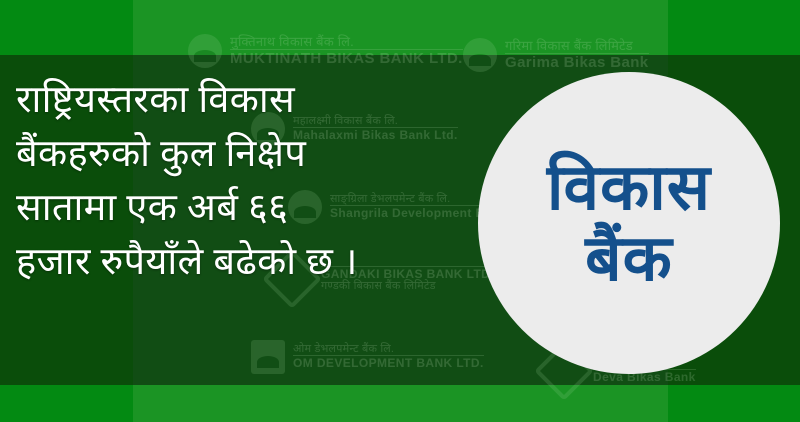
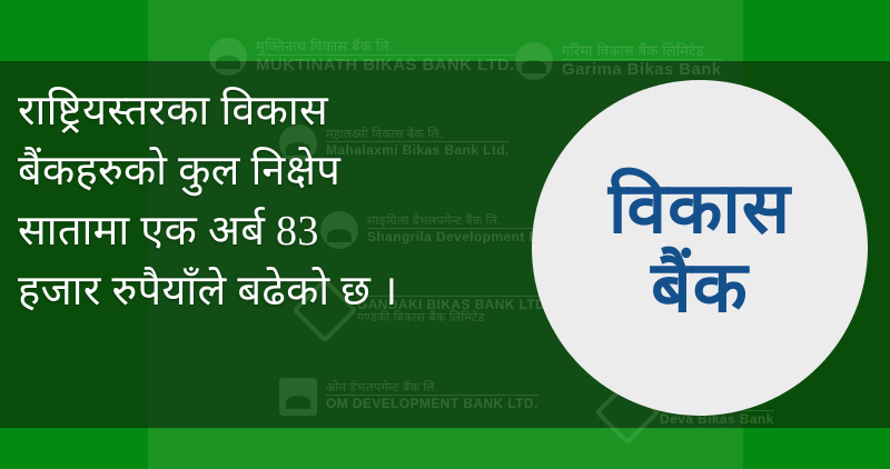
  मुक्तिनाथ विकास बैंक लि.
  MUKTINATH BIKAS BANK LTD.
  गरिमा विकास बैंक लिमिटेड
  Garima Bikas Bank
  महालक्ष्मी विकास बैंक लि.
  Mahalaxmi Bikas Bank Ltd.
  साङ्ग्रिला डेभलपमेन्ट बैंक लि.
  Shangrila Development
  GANDAKI BIKAS BANK LTD
  गण्डकी बिकास बैंक लिमिटेड
  ओम डेभलपमेन्ट बैंक लि.
  OM DEVELOPMENT BANK LTD.
  Deva Bikas Bank
  विकास
  बैंक
  राष्ट्रियस्तरका विकास
  बैंकहरुको कुल निक्षेप
- सातामा एक अर्ब ६६
+ सातामा एक अर्ब 83
  हजार रुपैयाँले बढेको छ ।
